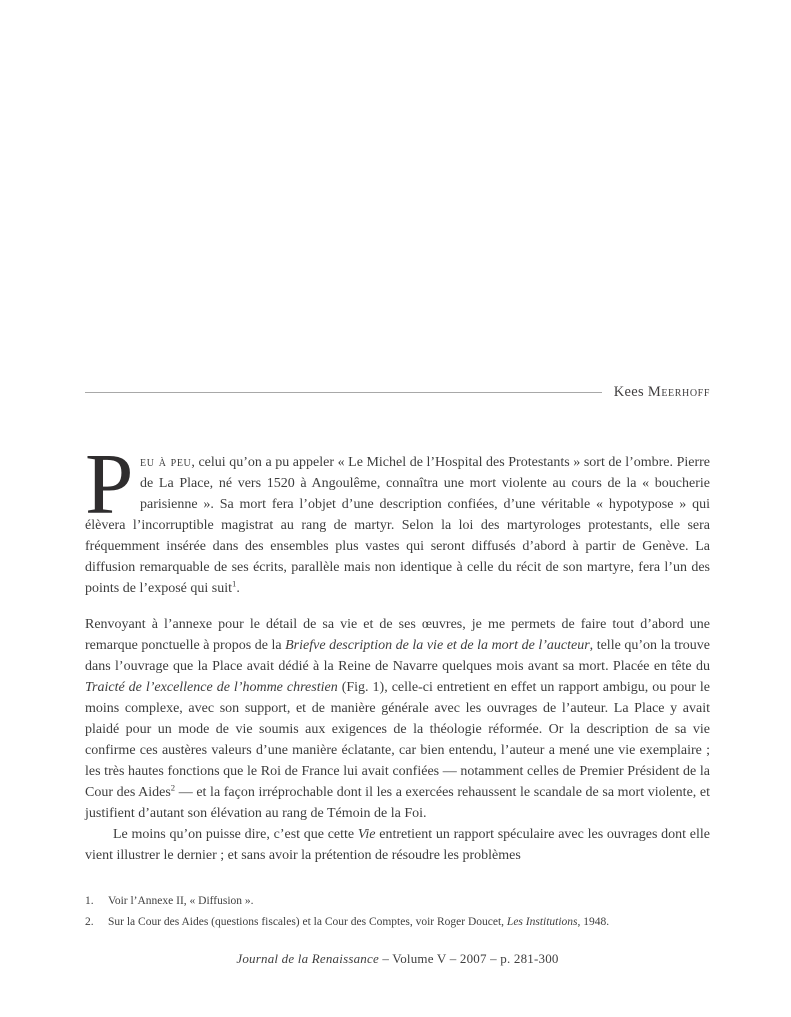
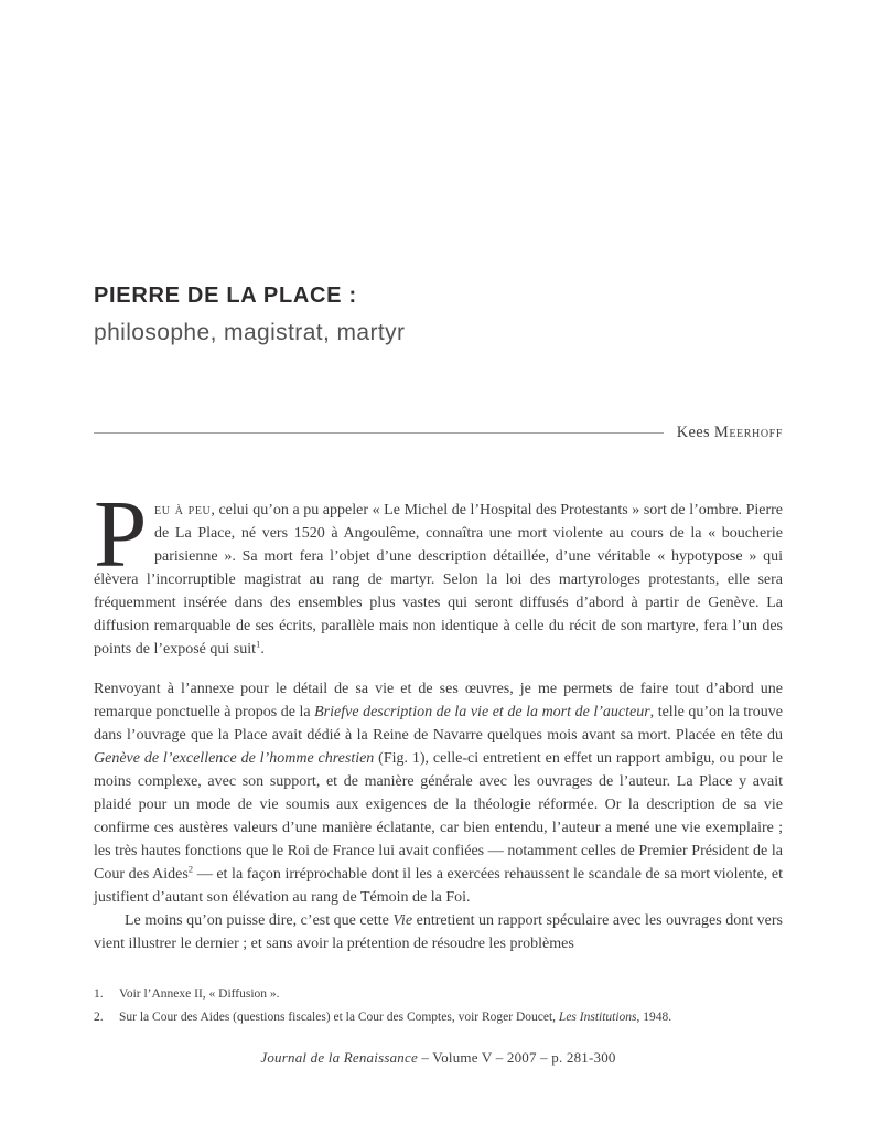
+ PIERRE DE LA PLACE :
+ philosophe, magistrat, martyr
  Kees Meerhoff
  P
- eu à peu, celui qu’on a pu appeler « Le Michel de l’Hospital des Protestants » sort de l’ombre. Pierre de La Place, né vers 1520 à Angoulême, connaîtra une mort violente au cours de la « boucherie parisienne ». Sa mort fera l’objet d’une description confiées, d’une véritable « hypotypose » qui élèvera l’incorruptible magistrat au rang de martyr. Selon la loi des martyrologes protestants, elle sera fréquemment insérée dans des ensembles plus vastes qui seront diffusés d’abord à partir de Genève. La diffusion remarquable de ses écrits, parallèle mais non identique à celle du récit de son martyre, fera l’un des points de l’exposé qui suit1.
+ eu à peu, celui qu’on a pu appeler « Le Michel de l’Hospital des Protestants » sort de l’ombre. Pierre de La Place, né vers 1520 à Angoulême, connaîtra une mort violente au cours de la « boucherie parisienne ». Sa mort fera l’objet d’une description détaillée, d’une véritable « hypotypose » qui élèvera l’incorruptible magistrat au rang de martyr. Selon la loi des martyrologes protestants, elle sera fréquemment insérée dans des ensembles plus vastes qui seront diffusés d’abord à partir de Genève. La diffusion remarquable de ses écrits, parallèle mais non identique à celle du récit de son martyre, fera l’un des points de l’exposé qui suit1.
- Renvoyant à l’annexe pour le détail de sa vie et de ses œuvres, je me permets de faire tout d’abord une remarque ponctuelle à propos de la Briefve description de la vie et de la mort de l’aucteur, telle qu’on la trouve dans l’ouvrage que la Place avait dédié à la Reine de Navarre quelques mois avant sa mort. Placée en tête du Traicté de l’excellence de l’homme chrestien (Fig. 1), celle-ci entretient en effet un rapport ambigu, ou pour le moins complexe, avec son support, et de manière générale avec les ouvrages de l’auteur. La Place y avait plaidé pour un mode de vie soumis aux exigences de la théologie réformée. Or la description de sa vie confirme ces austères valeurs d’une manière éclatante, car bien entendu, l’auteur a mené une vie exemplaire ; les très hautes fonctions que le Roi de France lui avait confiées — notamment celles de Premier Président de la Cour des Aides2 — et la façon irréprochable dont il les a exercées rehaussent le scandale de sa mort violente, et justifient d’autant son élévation au rang de Témoin de la Foi.
+ Renvoyant à l’annexe pour le détail de sa vie et de ses œuvres, je me permets de faire tout d’abord une remarque ponctuelle à propos de la Briefve description de la vie et de la mort de l’aucteur, telle qu’on la trouve dans l’ouvrage que la Place avait dédié à la Reine de Navarre quelques mois avant sa mort. Placée en tête du Genève de l’excellence de l’homme chrestien (Fig. 1), celle-ci entretient en effet un rapport ambigu, ou pour le moins complexe, avec son support, et de manière générale avec les ouvrages de l’auteur. La Place y avait plaidé pour un mode de vie soumis aux exigences de la théologie réformée. Or la description de sa vie confirme ces austères valeurs d’une manière éclatante, car bien entendu, l’auteur a mené une vie exemplaire ; les très hautes fonctions que le Roi de France lui avait confiées — notamment celles de Premier Président de la Cour des Aides2 — et la façon irréprochable dont il les a exercées rehaussent le scandale de sa mort violente, et justifient d’autant son élévation au rang de Témoin de la Foi.
- Le moins qu’on puisse dire, c’est que cette Vie entretient un rapport spéculaire avec les ouvrages dont elle vient illustrer le dernier ; et sans avoir la prétention de résoudre les problèmes
+ Le moins qu’on puisse dire, c’est que cette Vie entretient un rapport spéculaire avec les ouvrages dont vers vient illustrer le dernier ; et sans avoir la prétention de résoudre les problèmes
  1.
  Voir l’Annexe II, « Diffusion ».
  2.
  Sur la Cour des Aides (questions fiscales) et la Cour des Comptes, voir Roger Doucet, Les Institutions, 1948.
  Journal de la Renaissance – Volume V – 2007 – p. 281-300
